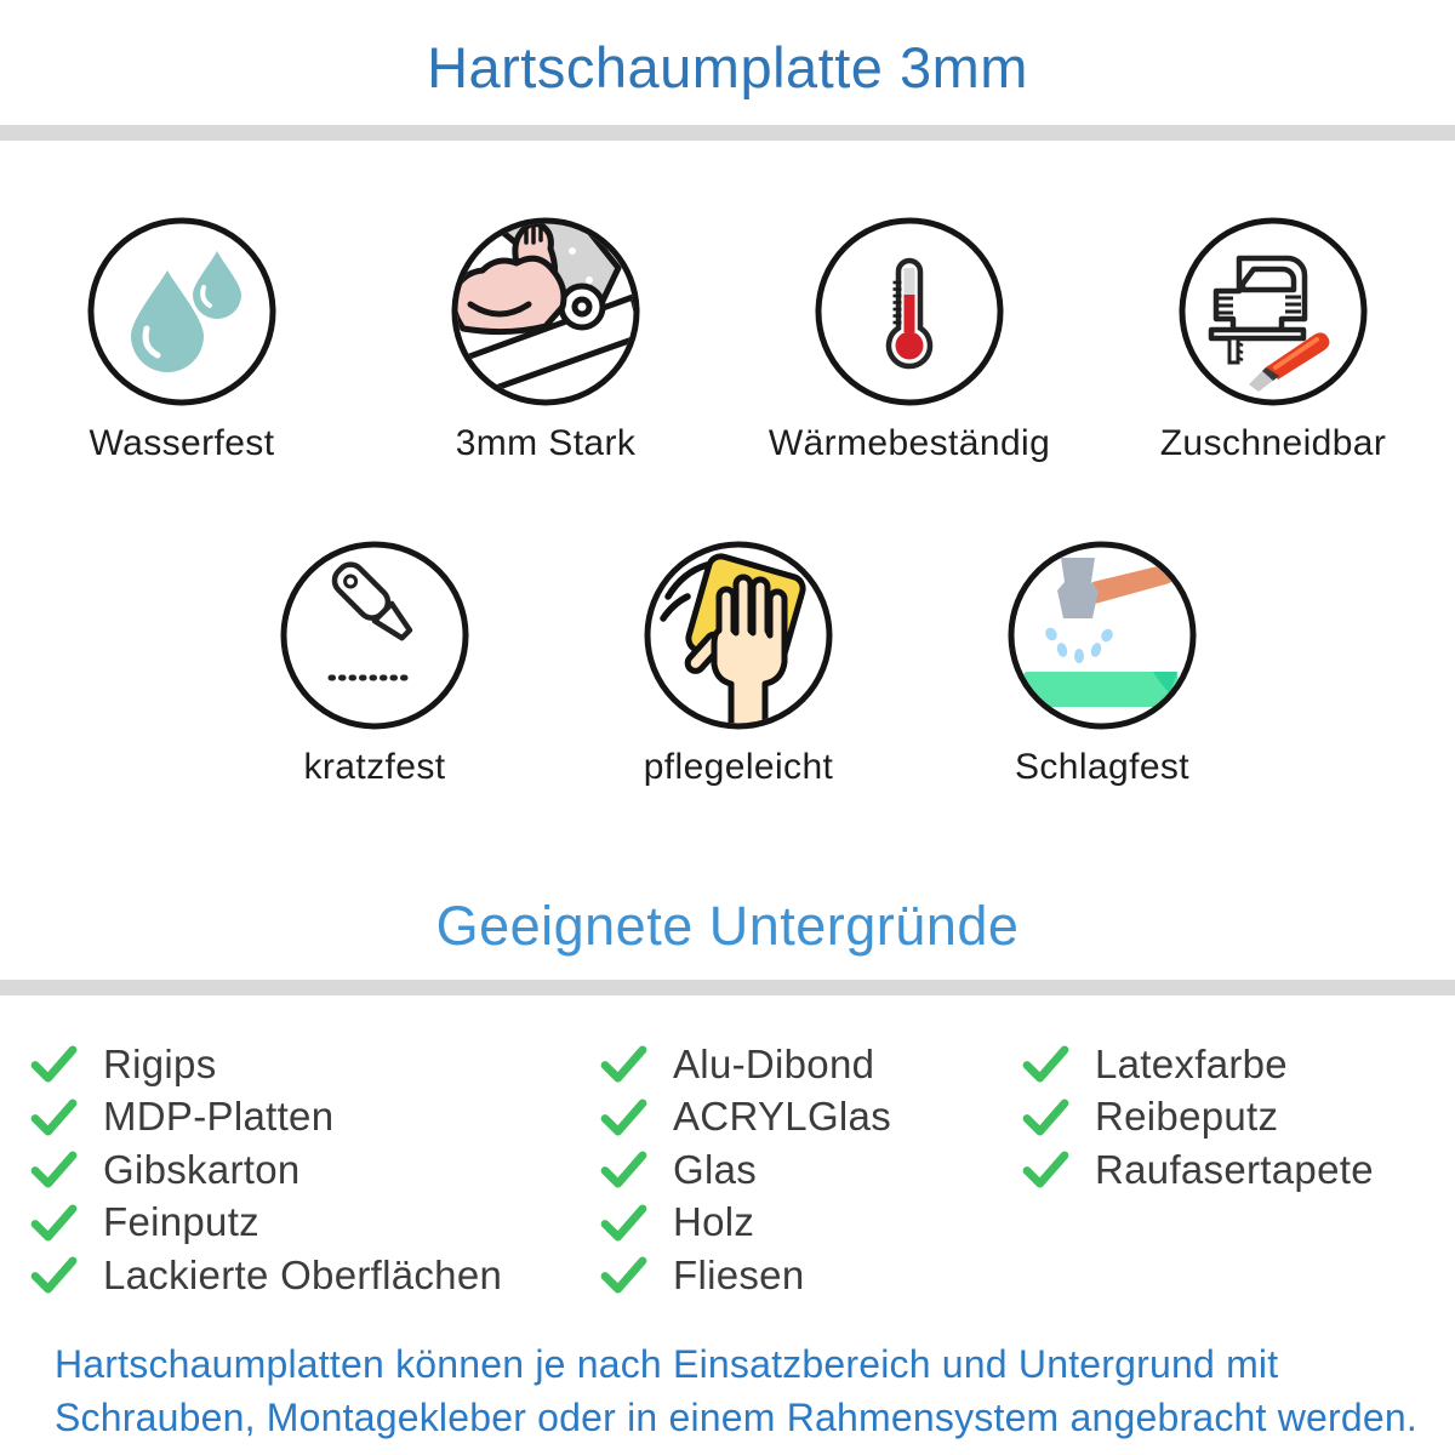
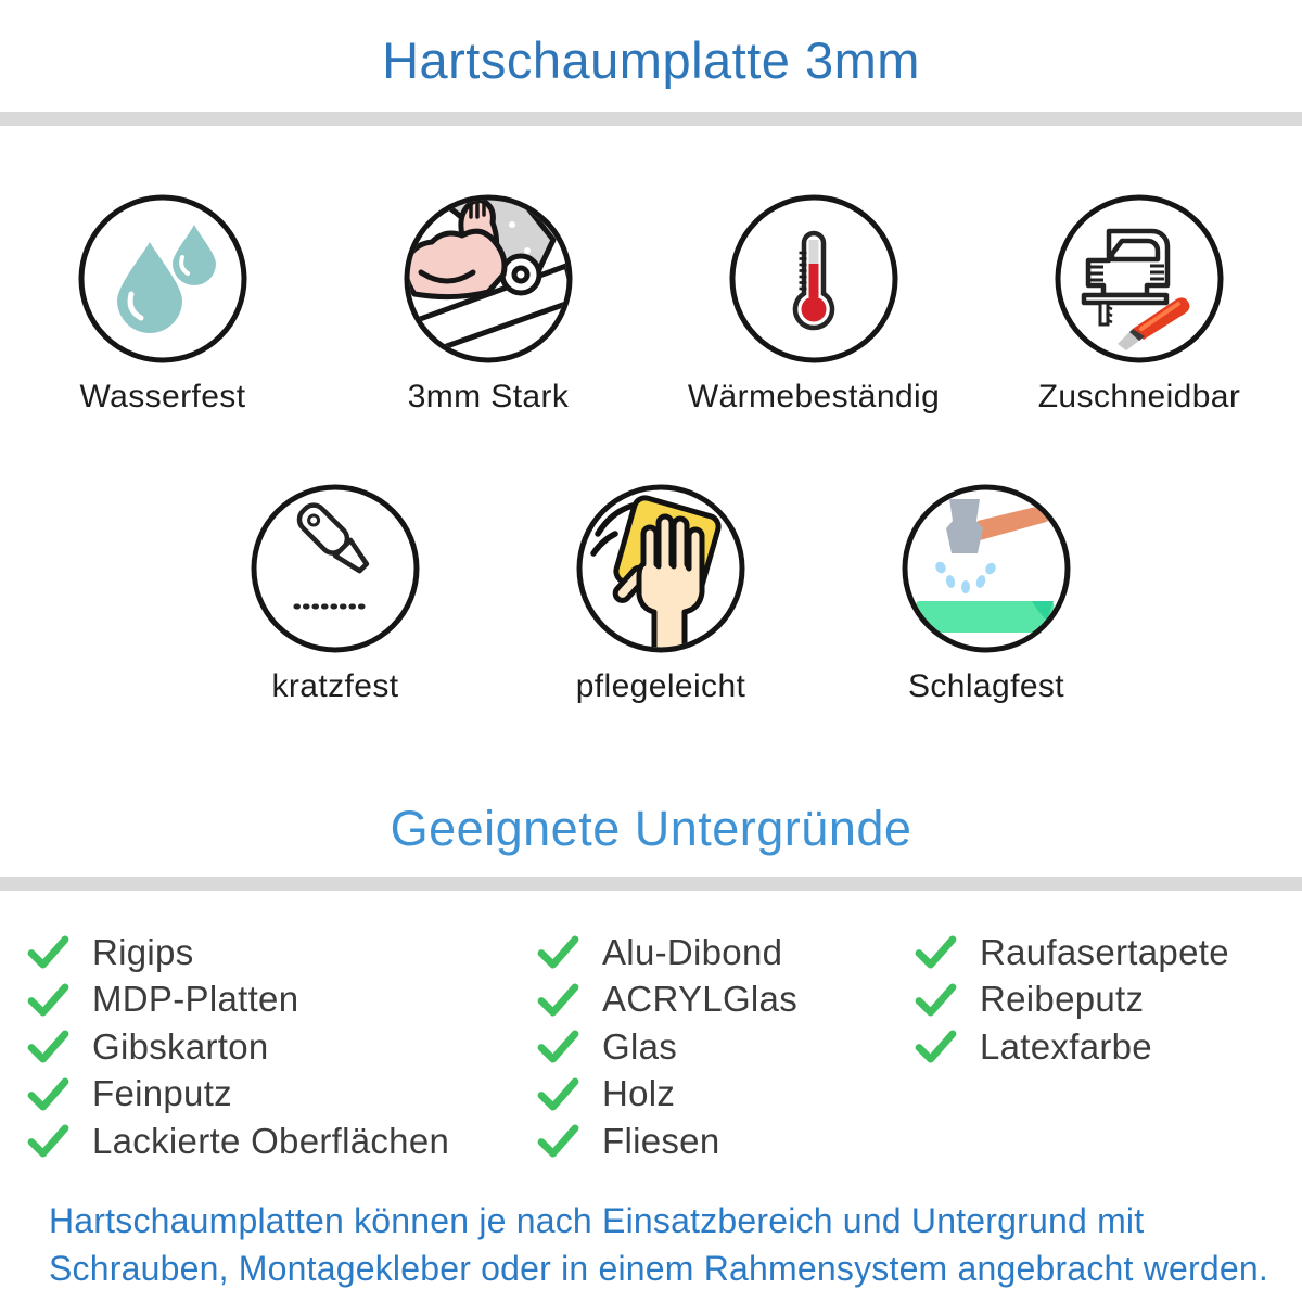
  Hartschaumplatte 3mm
  Wasserfest
  3mm Stark
  Wärmebeständig
  Zuschneidbar
  kratzfest
  pflegeleicht
  Schlagfest
  Geeignete Untergründe
  Rigips
  MDP-Platten
  Gibskarton
  Feinputz
  Lackierte Oberflächen
  Alu-Dibond
  ACRYLGlas
  Glas
  Holz
  Fliesen
- Latexfarbe
+ Raufasertapete
  Reibeputz
- Raufasertapete
+ Latexfarbe
  Hartschaumplatten können je nach Einsatzbereich und Untergrund mit
  Schrauben, Montagekleber oder in einem Rahmensystem angebracht werden.
